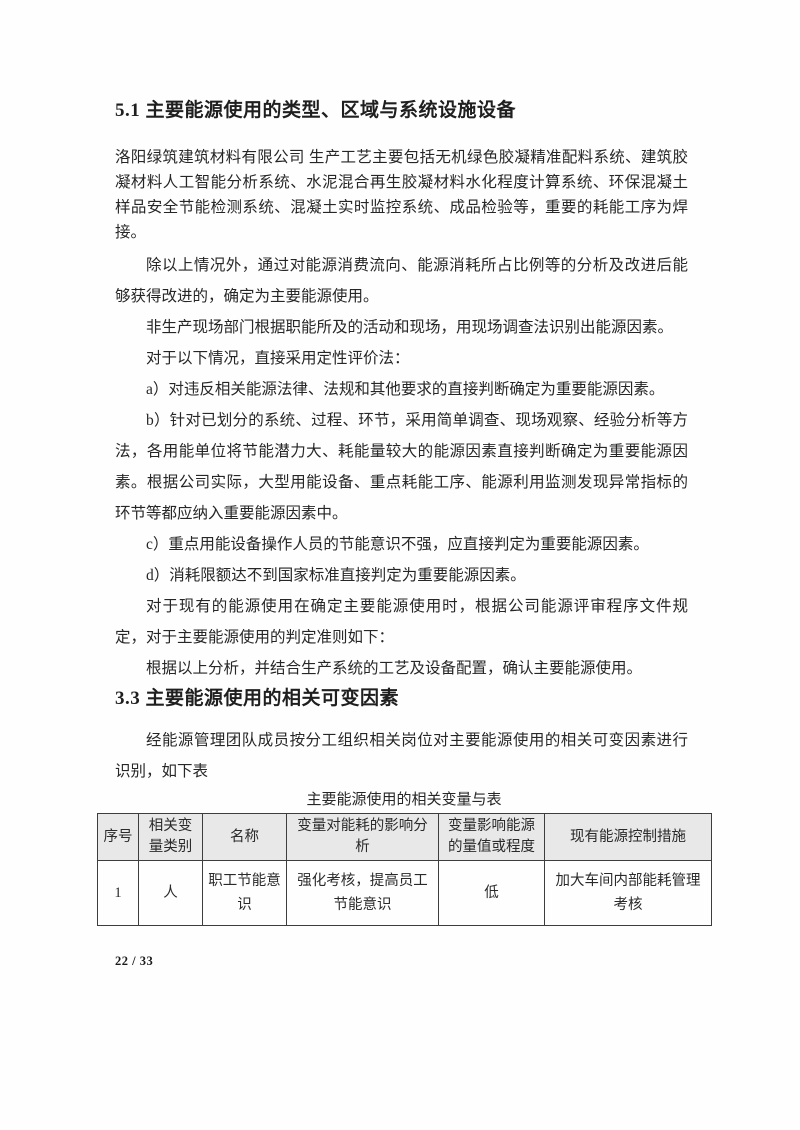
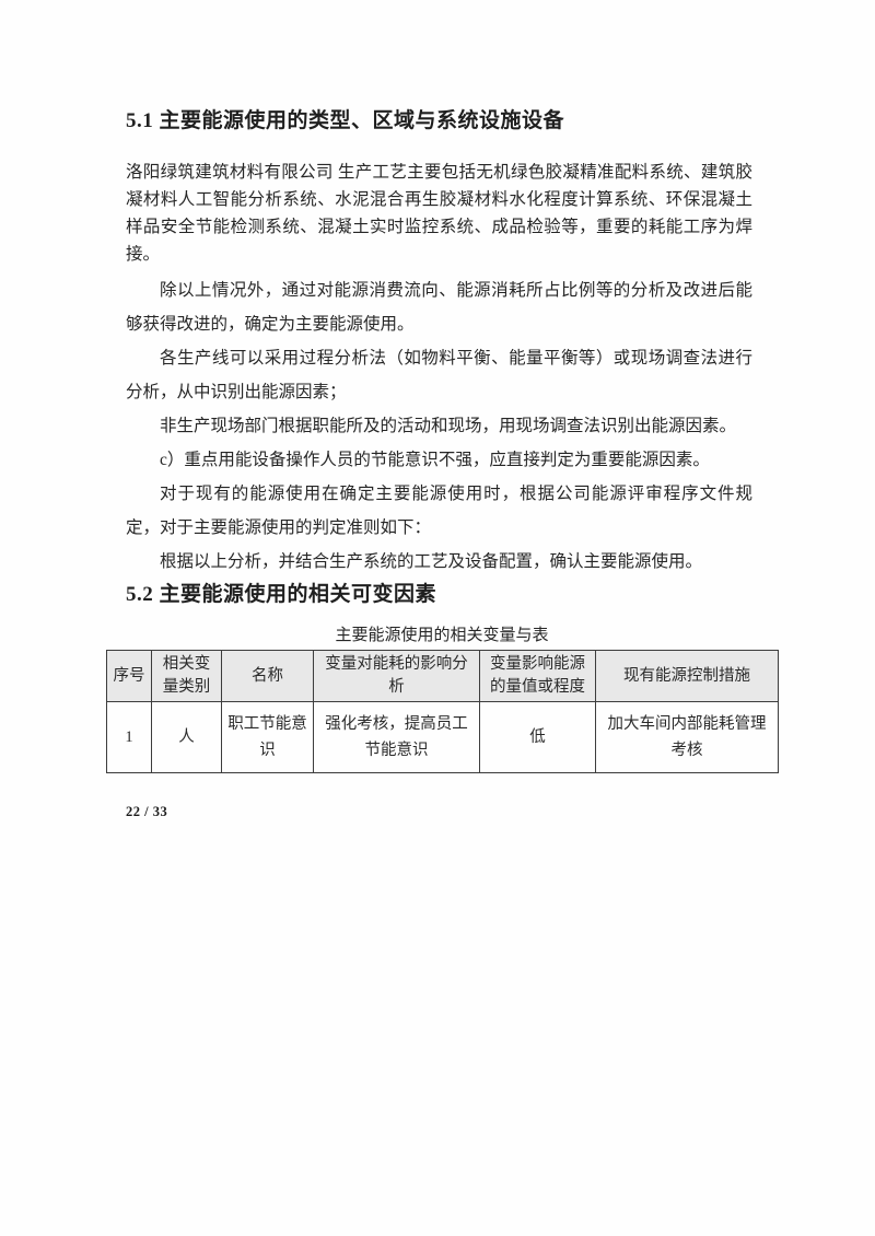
  5.1 主要能源使用的类型、区域与系统设施设备
  洛阳绿筑建筑材料有限公司 生产工艺主要包括无机绿色胶凝精准配料系统、建筑胶凝材料人工智能分析系统、水泥混合再生胶凝材料水化程度计算系统、环保混凝土样品安全节能检测系统、混凝土实时监控系统、成品检验等，重要的耗能工序为焊接。
  除以上情况外，通过对能源消费流向、能源消耗所占比例等的分析及改进后能够获得改进的，确定为主要能源使用。
+ 各生产线可以采用过程分析法（如物料平衡、能量平衡等）或现场调查法进行分析，从中识别出能源因素；
  非生产现场部门根据职能所及的活动和现场，用现场调查法识别出能源因素。
- 对于以下情况，直接采用定性评价法：
- a）对违反相关能源法律、法规和其他要求的直接判断确定为重要能源因素。
- b）针对已划分的系统、过程、环节，采用简单调查、现场观察、经验分析等方法，各用能单位将节能潜力大、耗能量较大的能源因素直接判断确定为重要能源因素。根据公司实际，大型用能设备、重点耗能工序、能源利用监测发现异常指标的环节等都应纳入重要能源因素中。
  c）重点用能设备操作人员的节能意识不强，应直接判定为重要能源因素。
- d）消耗限额达不到国家标准直接判定为重要能源因素。
  对于现有的能源使用在确定主要能源使用时，根据公司能源评审程序文件规定，对于主要能源使用的判定准则如下：
  根据以上分析，并结合生产系统的工艺及设备配置，确认主要能源使用。
- 3.3 主要能源使用的相关可变因素
+ 5.2 主要能源使用的相关可变因素
- 经能源管理团队成员按分工组织相关岗位对主要能源使用的相关可变因素进行识别，如下表
  主要能源使用的相关变量与表
  序号	相关变量类别	名称	变量对能耗的影响分析	变量影响能源的量值或程度	现有能源控制措施
  1	人	职工节能意识	强化考核，提高员工节能意识	低	加大车间内部能耗管理考核
  22 / 33
